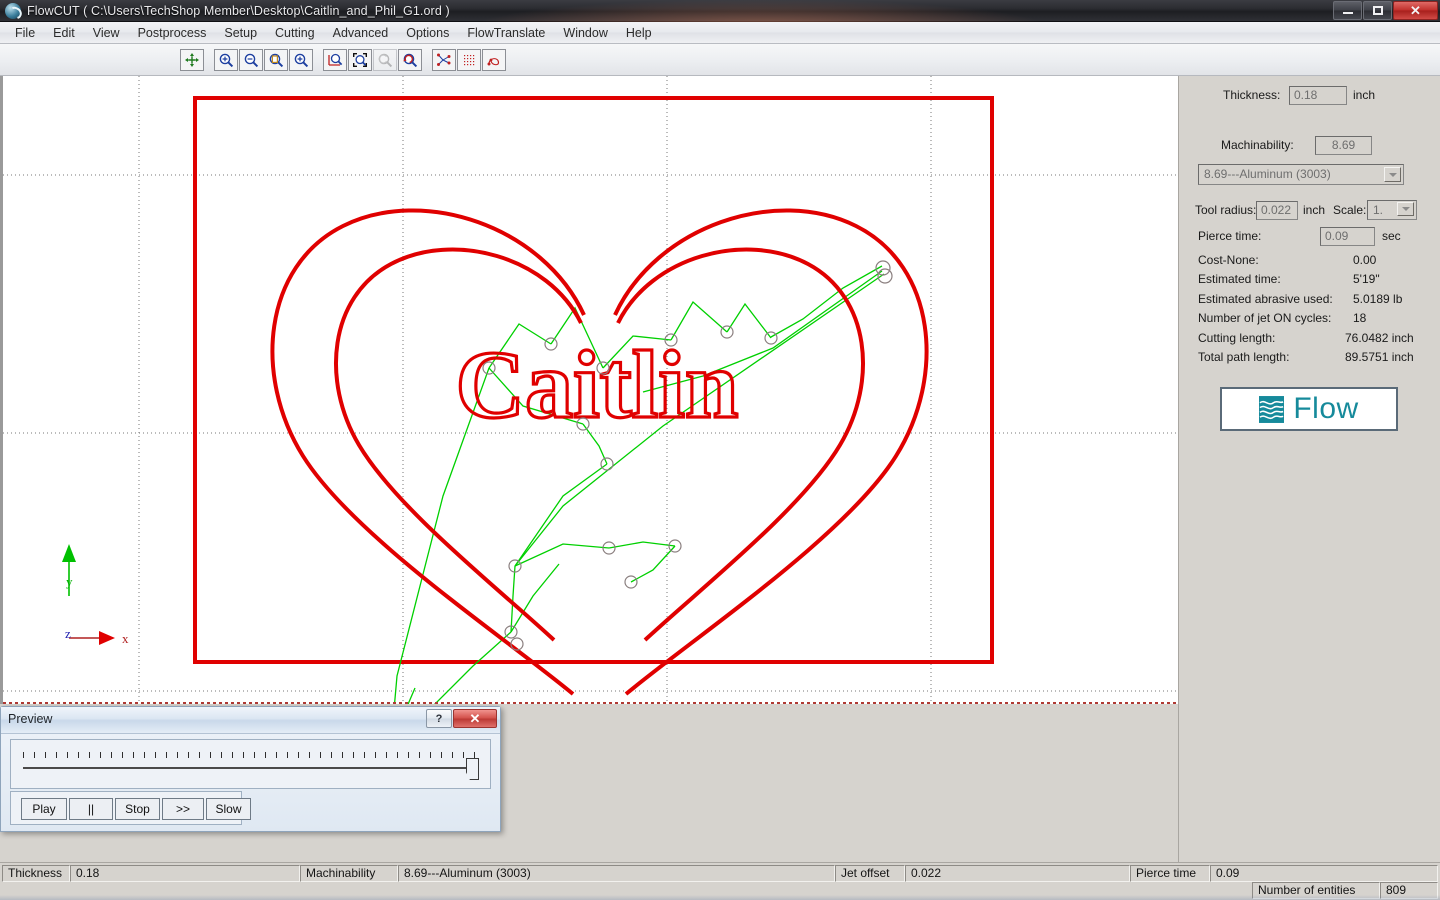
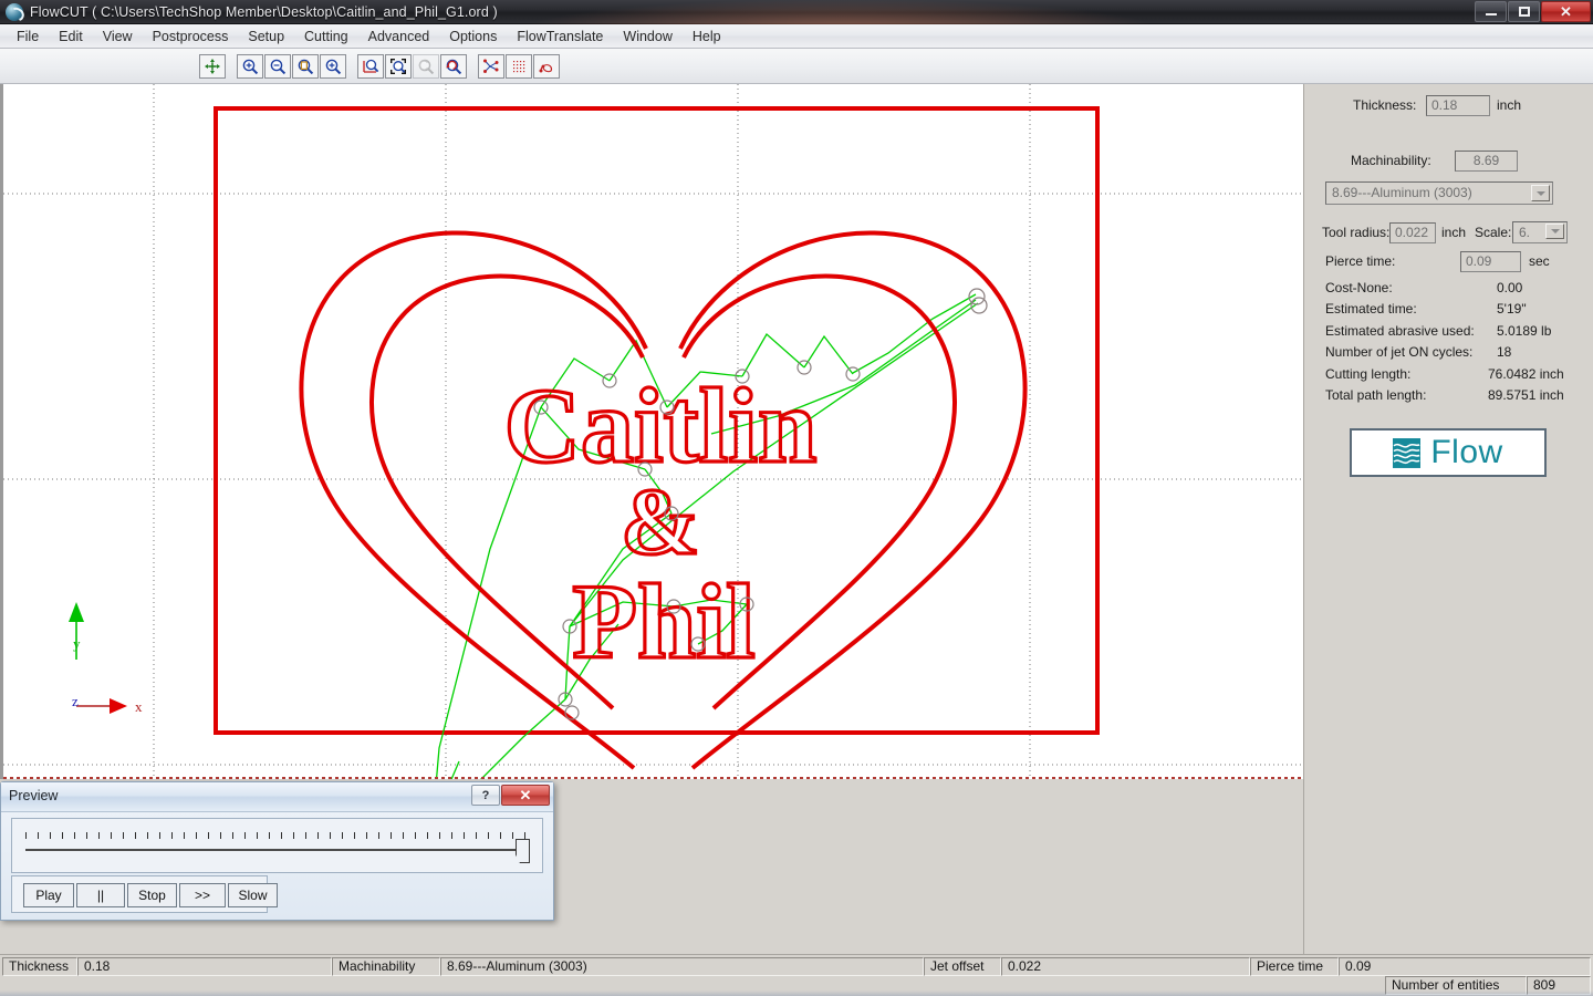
  FlowCUT ( C:\Users\TechShop Member\Desktop\Caitlin_and_Phil_G1.ord )
  ✕
  File
  Edit
  View
  Postprocess
  Setup
  Cutting
  Advanced
  Options
  FlowTranslate
  Window
  Help
  Caitlin
+ &
+ Phil
  y
  x
  z
  Thickness:
  0.18
  inch
  Machinability:
  8.69
  8.69---Aluminum (3003)
  Tool radius:
  0.022
  inch
  Scale:
- 1.
+ 6.
  Pierce time:
  0.09
  sec
  Cost-None:
  0.00
  Estimated time:
  5'19"
  Estimated abrasive used:
  5.0189 lb
  Number of jet ON cycles:
  18
  Cutting length:
  76.0482 inch
  Total path length:
  89.5751 inch
  Flow
  Preview
  ?
  ✕
  Play
  ||
  Stop
  >>
  Slow
  Thickness
  0.18
  Machinability
  8.69---Aluminum (3003)
  Jet offset
  0.022
  Pierce time
  0.09
  Number of entities
  809
